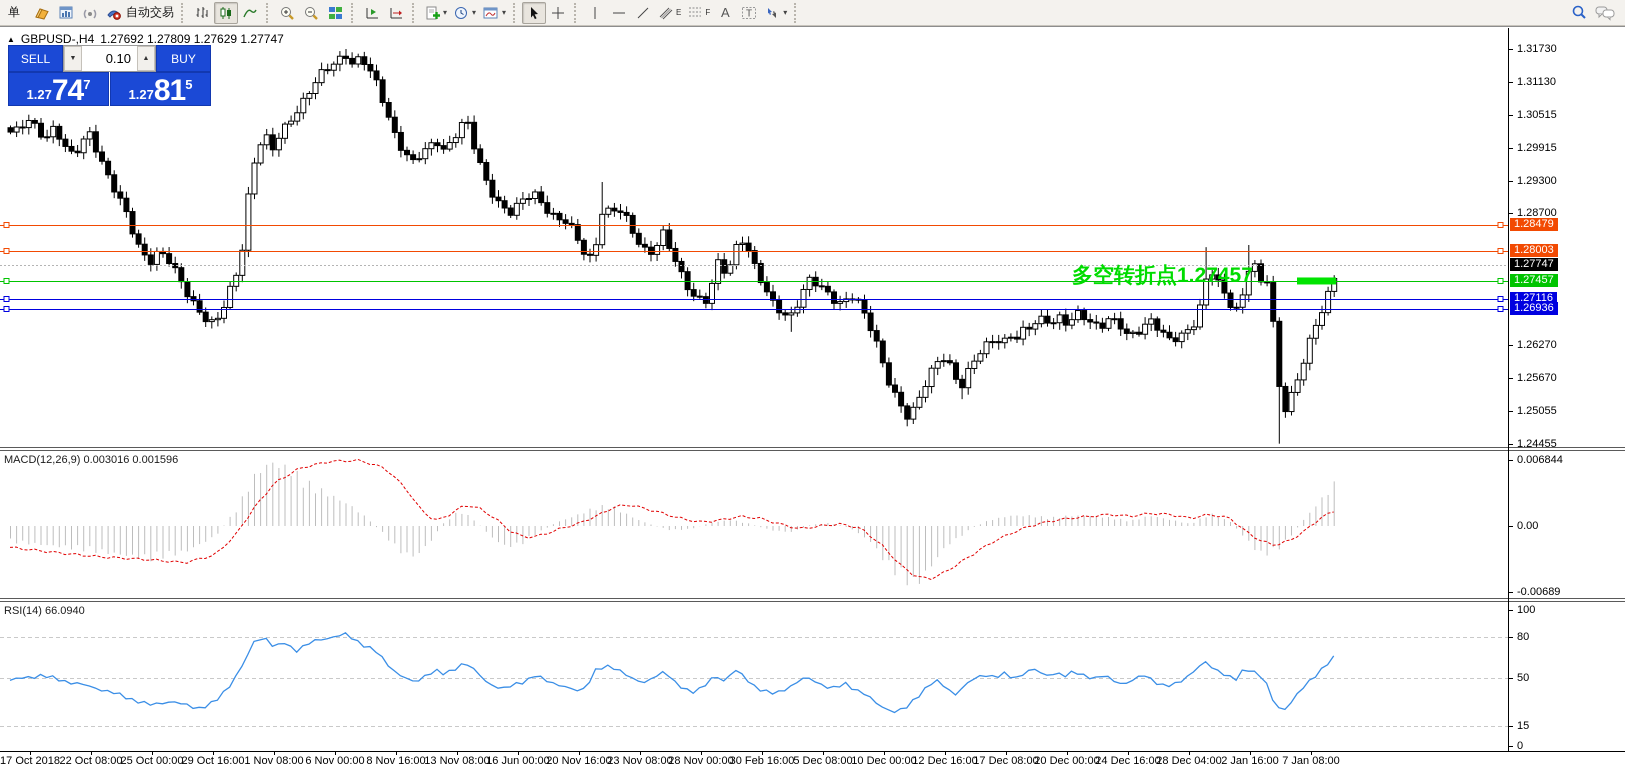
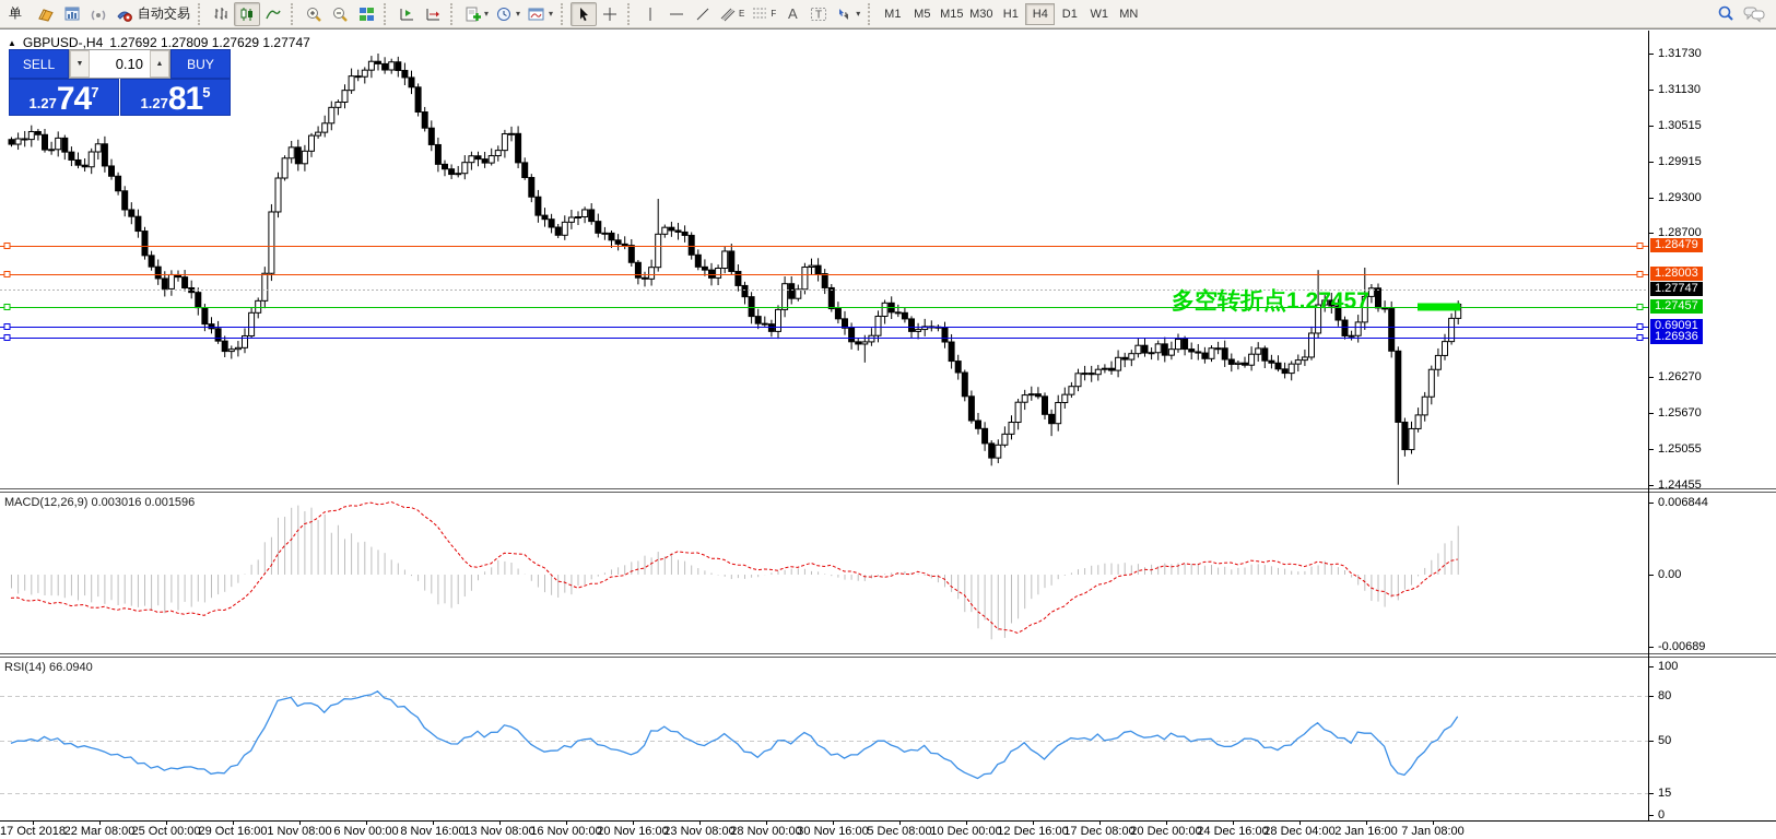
  单
  自动交易
  ▾
  ▾
  ▾
  E
  F
  A
  T
  ▾
+ M1
+ M5
+ M15
+ M30
+ H1
+ H4
+ D1
+ W1
+ MN
  ▲
  GBPUSD-,H4
  1.27692 1.27809 1.27629 1.27747
  SELL
  0.10
  BUY
  1.27
  74
  7
  1.27
  81
  5
  多空转折点1.27457
  1.31730
  1.31130
  1.30515
  1.29915
  1.29300
  1.28700
  1.26270
  1.25670
  1.25055
  1.24455
  1.28479
  1.28003
  1.27457
- 1.27116
+ 0.69091
  1.26936
  1.27747
  MACD(12,26,9) 0.003016 0.001596
  0.006844
  0.00
  -0.00689
  RSI(14) 66.0940
  100
  80
  50
  15
  0
  17 Oct 2018
- 22 Oct 08:00
+ 22 Mar 08:00
  25 Oct 00:00
  29 Oct 16:00
  1 Nov 08:00
  6 Nov 00:00
  8 Nov 16:00
  13 Nov 08:00
- 16 Jun 00:00
+ 16 Nov 00:00
  20 Nov 16:00
  23 Nov 08:00
  28 Nov 00:00
- 30 Feb 16:00
+ 30 Nov 16:00
  5 Dec 08:00
  10 Dec 00:00
  12 Dec 16:00
  17 Dec 08:00
  20 Dec 00:00
  24 Dec 16:00
  28 Dec 04:00
  2 Jan 16:00
  7 Jan 08:00
